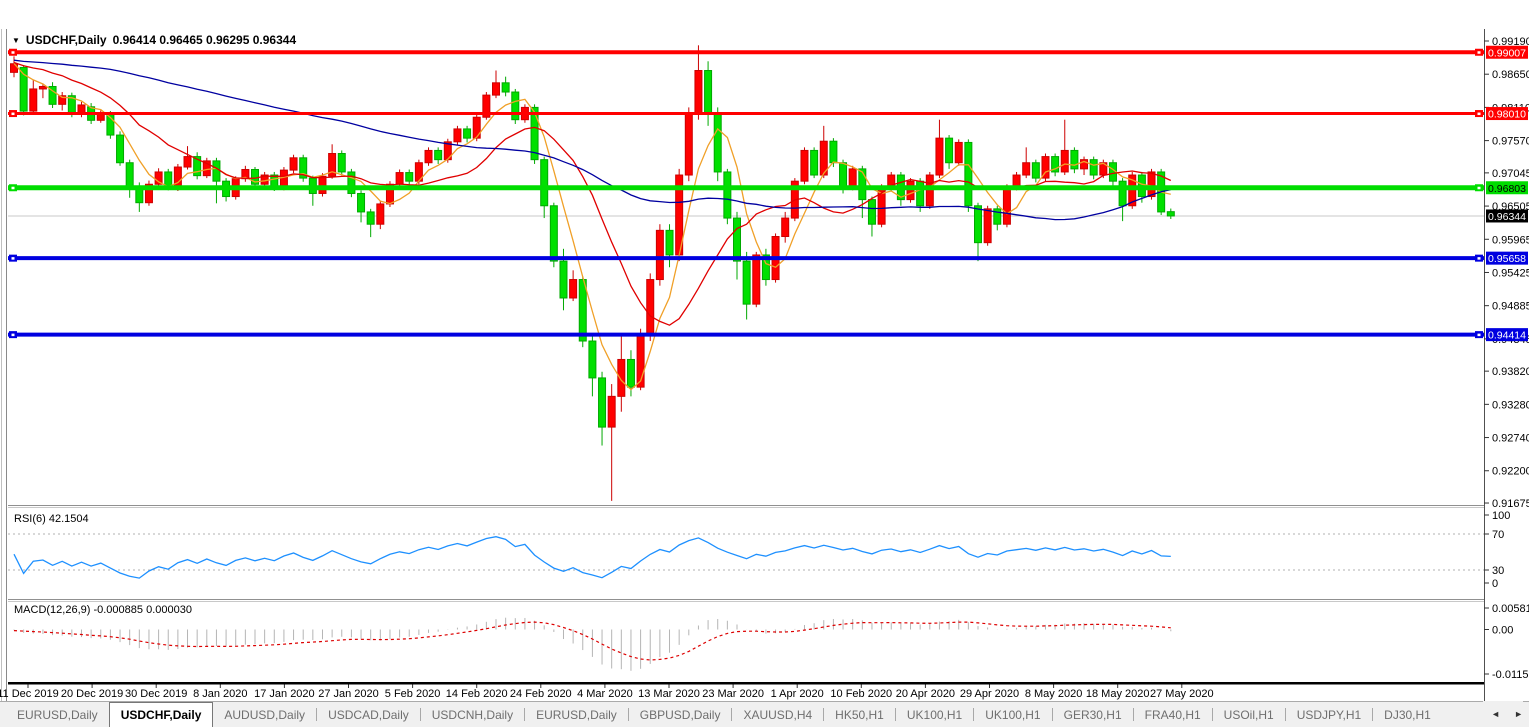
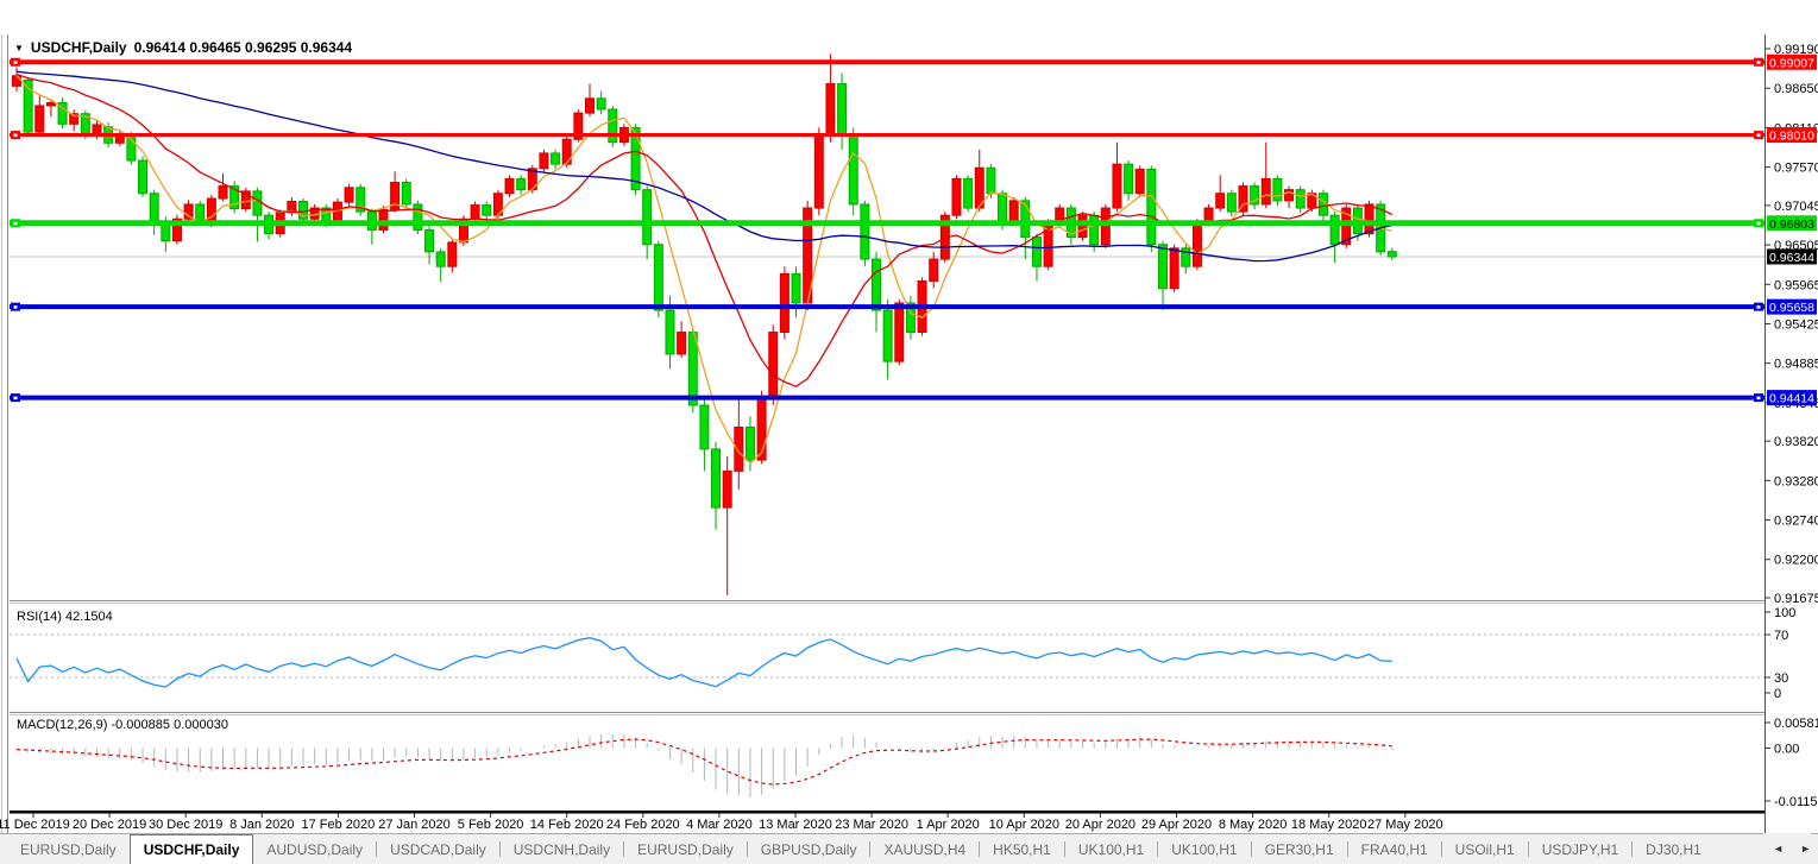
  0.9919
  0.9865
  0.9757
  0.9704
  0.9650
  0.9596
  0.9542
  0.9488
  0.9382
  0.9328
  0.9274
  0.9220
  0.9167
  100
  70
  30
  0
  0.0058
  0.00
  -0.0115
  0.99007
  0.98010
  0.96803
  0.95658
  0.94414
  0.96344
  1 Dec 2019
  20 Dec 2019
  30 Dec 2019
  8 Jan 2020
- 17 Jan 2020
+ 17 Feb 2020
  27 Jan 2020
  5 Feb 2020
  14 Feb 2020
  24 Feb 2020
  4 Mar 2020
  13 Mar 2020
  23 Mar 2020
  1 Apr 2020
- 10 Feb 2020
+ 10 Apr 2020
  20 Apr 2020
  29 Apr 2020
  8 May 2020
  18 May 2020
  27 May 2020
  ▼
  USDCHF,Daily
  0.96414 0.96465 0.96295 0.96344
- RSI(6) 42.1504
+ RSI(14) 42.1504
  MACD(12,26,9) -0.000885 0.000030
  EURUSD,Daily
  USDCHF,Daily
  AUDUSD,Daily
  USDCAD,Daily
  USDCNH,Daily
  EURUSD,Daily
  GBPUSD,Daily
  XAUUSD,H4
  HK50,H1
  UK100,H1
  UK100,H1
  GER30,H1
  FRA40,H1
  USOil,H1
  USDJPY,H1
  DJ30,H1
  ◄
  ►
